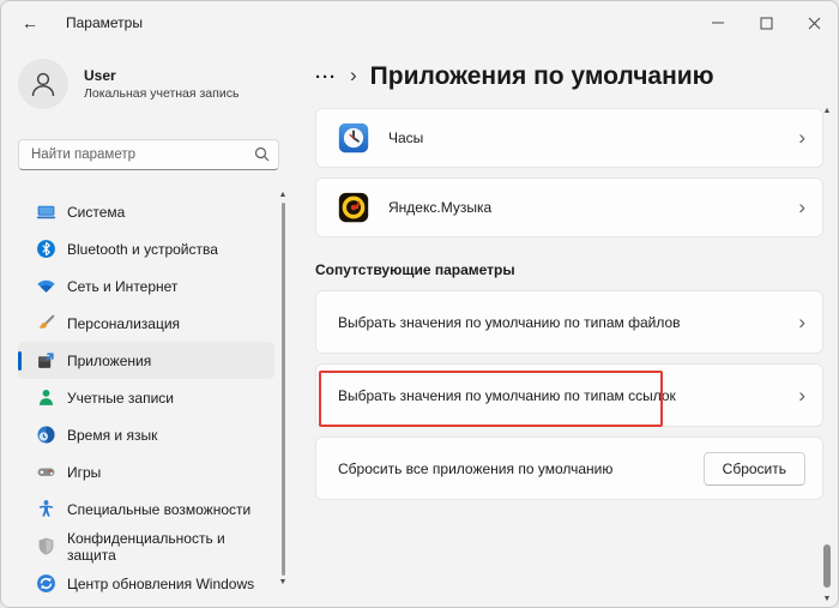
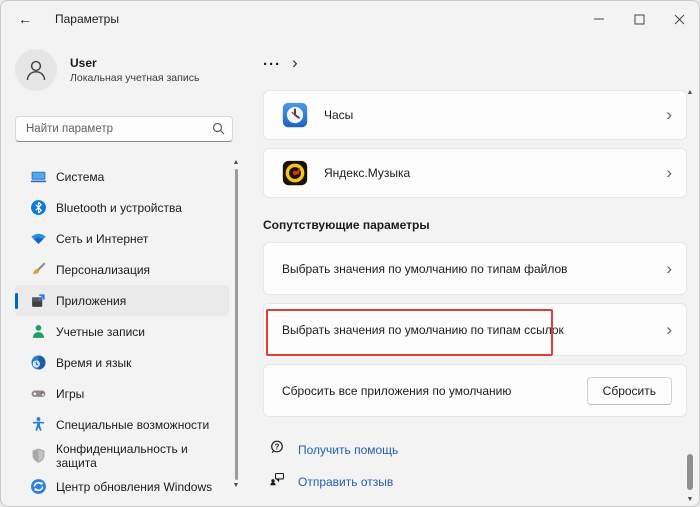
  ←
  Параметры
  User
  Локальная учетная запись
  Найти параметр
  Система
  Bluetooth и устройства
  Сеть и Интернет
  Персонализация
  Приложения
  Учетные записи
  Время и язык
  Игры
  Специальные возможности
  Конфиденциальность и защита
  Центр обновления Windows
  ···
  ›
- Приложения по умолчанию
  Часы
  ›
  Яндекс.Музыка
  ›
  Сопутствующие параметры
  Выбрать значения по умолчанию по типам файлов
  ›
  Выбрать значения по умолчанию по типам ссылок
  ›
  Сбросить все приложения по умолчанию
  Сбросить
+ ?
+ Получить помощь
+ Отправить отзыв
